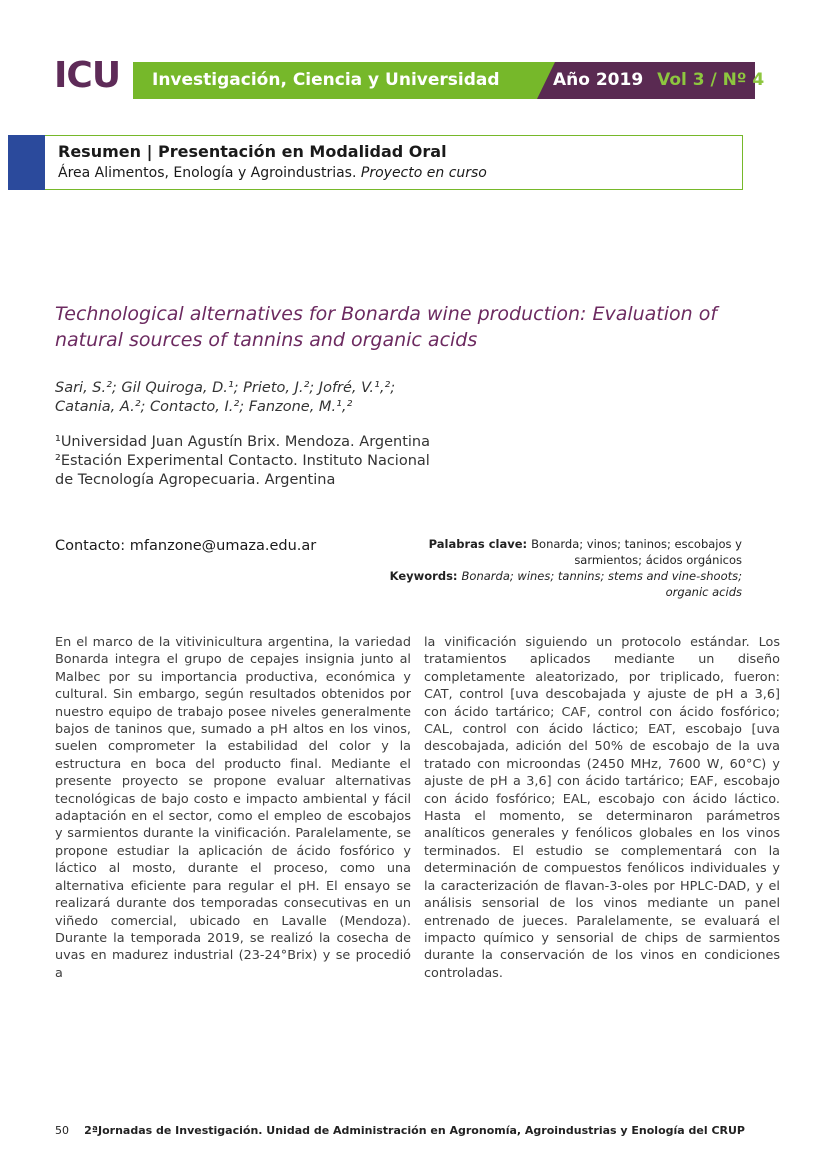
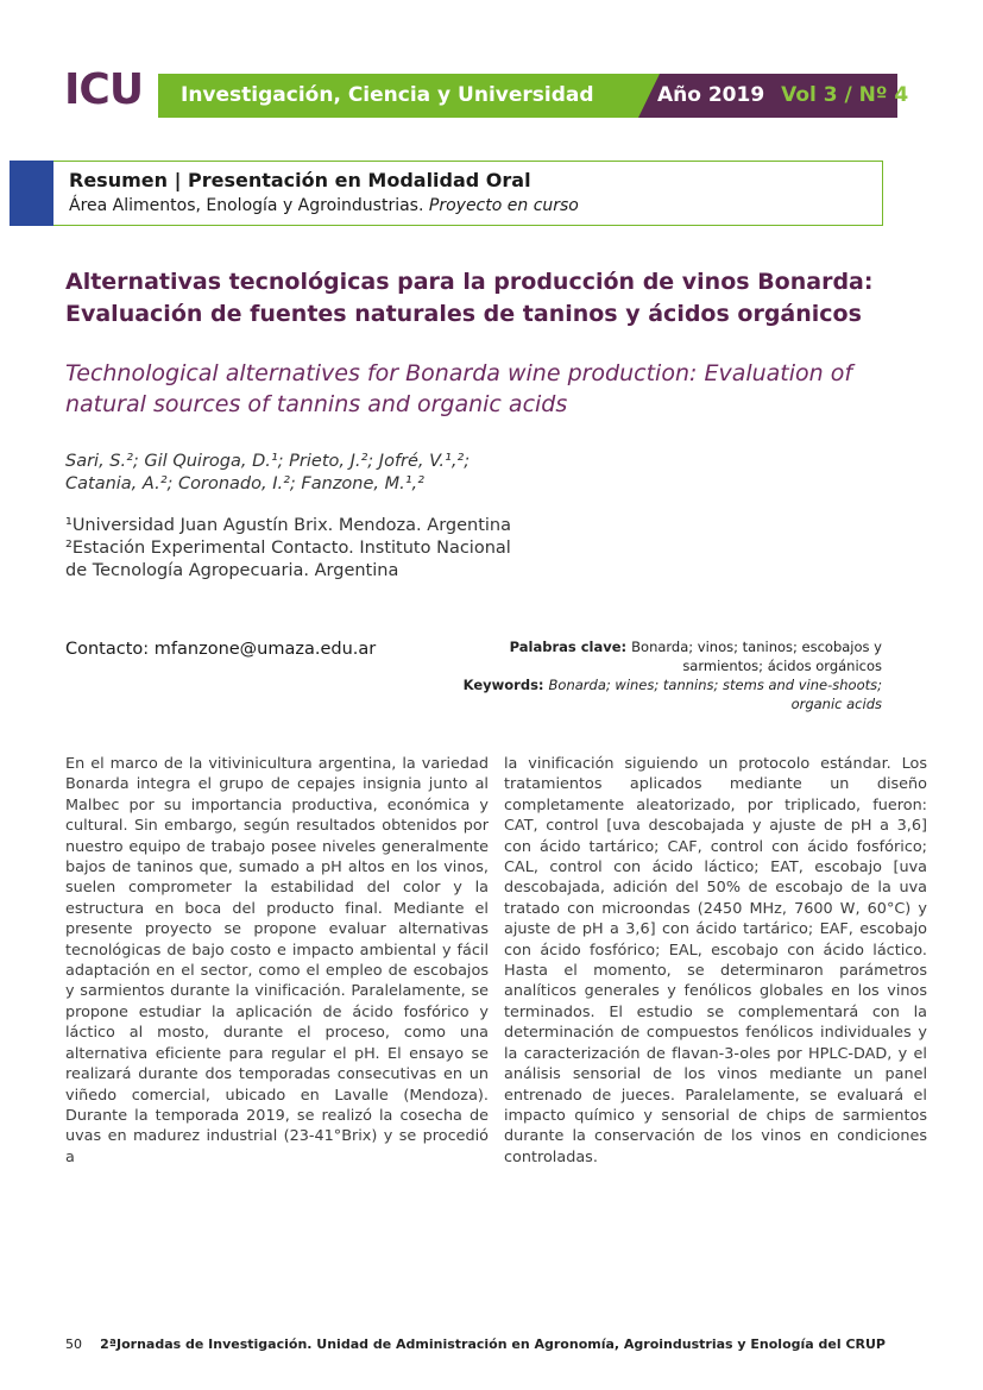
  ICU
  Investigación, Ciencia y Universidad
  Año 2019 Vol 3 / Nº 4
  Resumen | Presentación en Modalidad Oral
  Área Alimentos, Enología y Agroindustrias. Proyecto en curso
+ Alternativas tecnológicas para la producción de vinos Bonarda: Evaluación de fuentes naturales de taninos y ácidos orgánicos
  Technological alternatives for Bonarda wine production: Evaluation of natural sources of tannins and organic acids
- Sari, S.²; Gil Quiroga, D.¹; Prieto, J.²; Jofré, V.¹,²; Catania, A.²; Contacto, I.²; Fanzone, M.¹,²
+ Sari, S.²; Gil Quiroga, D.¹; Prieto, J.²; Jofré, V.¹,²; Catania, A.²; Coronado, I.²; Fanzone, M.¹,²
  ¹Universidad Juan Agustín Brix. Mendoza. Argentina
  ²Estación Experimental Contacto. Instituto Nacional de Tecnología Agropecuaria. Argentina
  Contacto: mfanzone@umaza.edu.ar
  Palabras clave: Bonarda; vinos; taninos; escobajos y sarmientos; ácidos orgánicos
  Keywords: Bonarda; wines; tannins; stems and vine-shoots; organic acids
- En el marco de la vitivinicultura argentina, la variedad Bonarda integra el grupo de cepajes insignia junto al Malbec por su importancia productiva, económica y cultural. Sin embargo, según resultados obtenidos por nuestro equipo de trabajo posee niveles generalmente bajos de taninos que, sumado a pH altos en los vinos, suelen comprometer la estabilidad del color y la estructura en boca del producto final. Mediante el presente proyecto se propone evaluar alternativas tecnológicas de bajo costo e impacto ambiental y fácil adaptación en el sector, como el empleo de escobajos y sarmientos durante la vinificación. Paralelamente, se propone estudiar la aplicación de ácido fosfórico y láctico al mosto, durante el proceso, como una alternativa eficiente para regular el pH. El ensayo se realizará durante dos temporadas consecutivas en un viñedo comercial, ubicado en Lavalle (Mendoza). Durante la temporada 2019, se realizó la cosecha de uvas en madurez industrial (23-24°Brix) y se procedió a
+ En el marco de la vitivinicultura argentina, la variedad Bonarda integra el grupo de cepajes insignia junto al Malbec por su importancia productiva, económica y cultural. Sin embargo, según resultados obtenidos por nuestro equipo de trabajo posee niveles generalmente bajos de taninos que, sumado a pH altos en los vinos, suelen comprometer la estabilidad del color y la estructura en boca del producto final. Mediante el presente proyecto se propone evaluar alternativas tecnológicas de bajo costo e impacto ambiental y fácil adaptación en el sector, como el empleo de escobajos y sarmientos durante la vinificación. Paralelamente, se propone estudiar la aplicación de ácido fosfórico y láctico al mosto, durante el proceso, como una alternativa eficiente para regular el pH. El ensayo se realizará durante dos temporadas consecutivas en un viñedo comercial, ubicado en Lavalle (Mendoza). Durante la temporada 2019, se realizó la cosecha de uvas en madurez industrial (23-41°Brix) y se procedió a
  la vinificación siguiendo un protocolo estándar. Los tratamientos aplicados mediante un diseño completamente aleatorizado, por triplicado, fueron: CAT, control [uva descobajada y ajuste de pH a 3,6] con ácido tartárico; CAF, control con ácido fosfórico; CAL, control con ácido láctico; EAT, escobajo [uva descobajada, adición del 50% de escobajo de la uva tratado con microondas (2450 MHz, 7600 W, 60°C) y ajuste de pH a 3,6] con ácido tartárico; EAF, escobajo con ácido fosfórico; EAL, escobajo con ácido láctico. Hasta el momento, se determinaron parámetros analíticos generales y fenólicos globales en los vinos terminados. El estudio se complementará con la determinación de compuestos fenólicos individuales y la caracterización de flavan-3-oles por HPLC-DAD, y el análisis sensorial de los vinos mediante un panel entrenado de jueces. Paralelamente, se evaluará el impacto químico y sensorial de chips de sarmientos durante la conservación de los vinos en condiciones controladas.
  50
  2ªJornadas de Investigación. Unidad de Administración en Agronomía, Agroindustrias y Enología del CRUP
